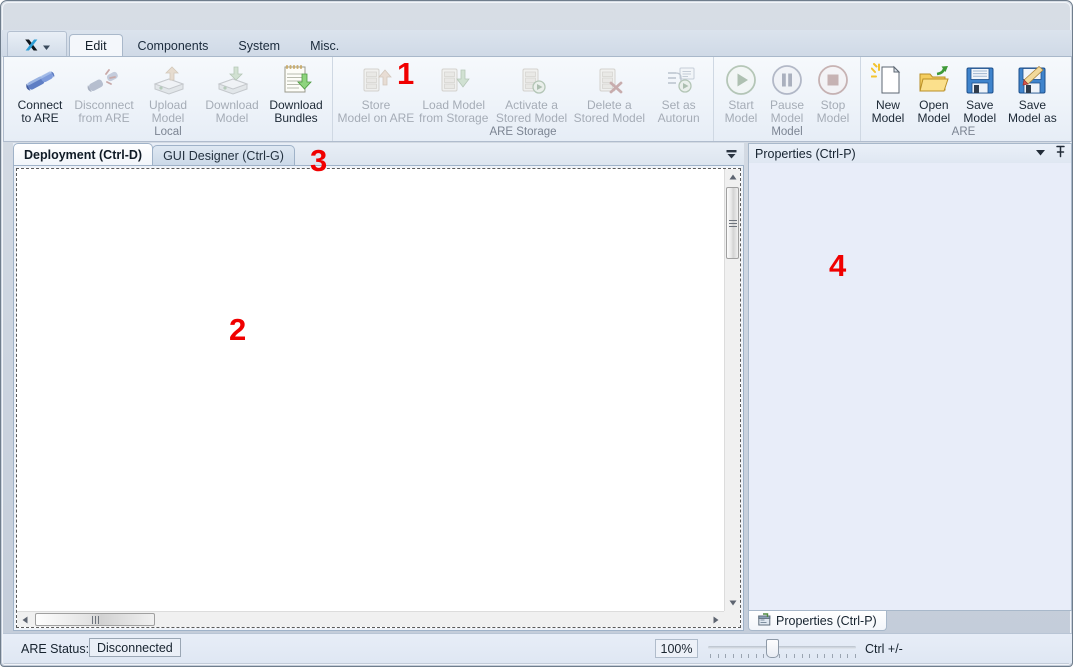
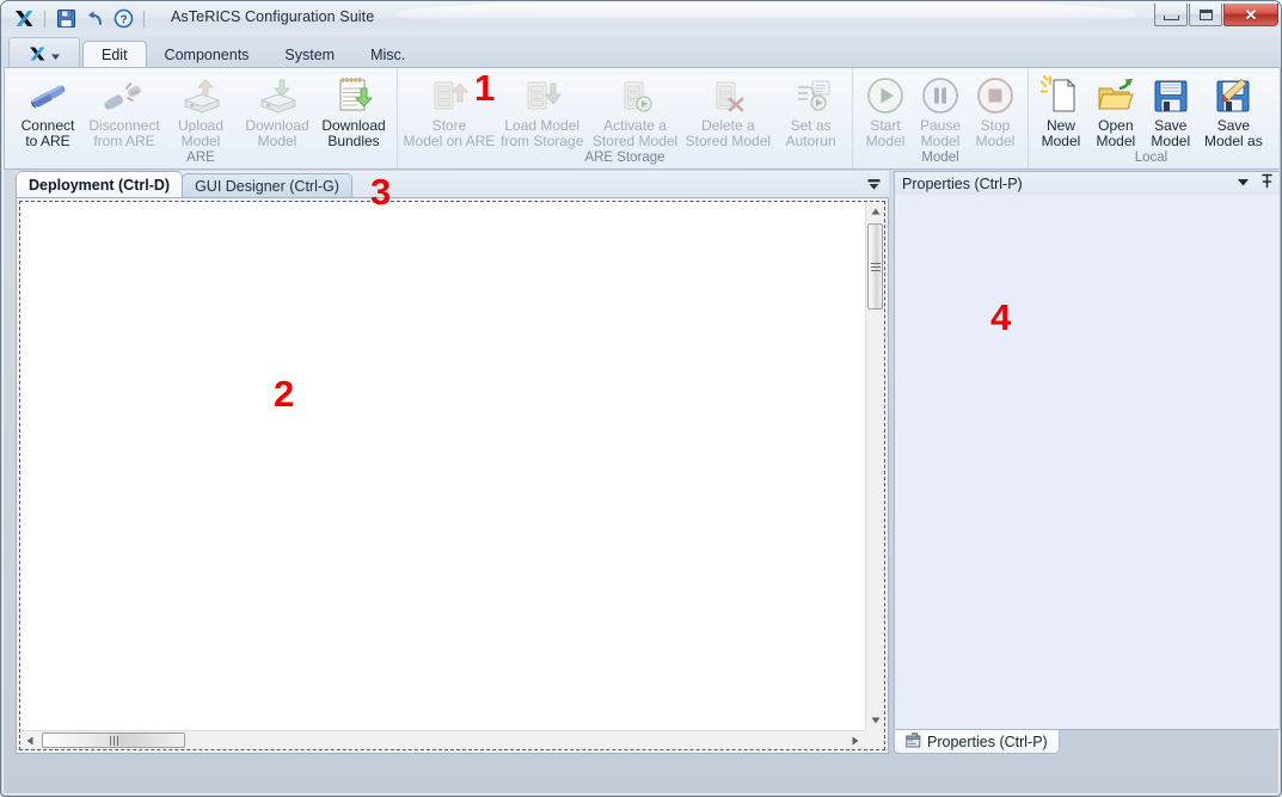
+ ?
+ AsTeRICS Configuration Suite
+ ✕
  Edit
  Components
  System
  Misc.
  Connect
  to ARE
  Disconnect
  from ARE
  Upload
  Model
  Download
  Model
  Download
  Bundles
- Local
+ ARE
  Store
  Model on ARE
  Load Model
  from Storage
  Activate a
  Stored Model
  Delete a
  Stored Model
  Set as
  Autorun
  ARE Storage
  Start
  Model
  Pause
  Model
  Stop
  Model
  Model
  New
  Model
  Open
  Model
  Save
  Model
  Save
  Model as
- ARE
+ Local
  Deployment (Ctrl-D)
  GUI Designer (Ctrl-G)
  Properties (Ctrl-P)
  Properties (Ctrl-P)
- ARE Status:
- Disconnected
- 100%
- Ctrl +/-
  1
  2
  3
  4
